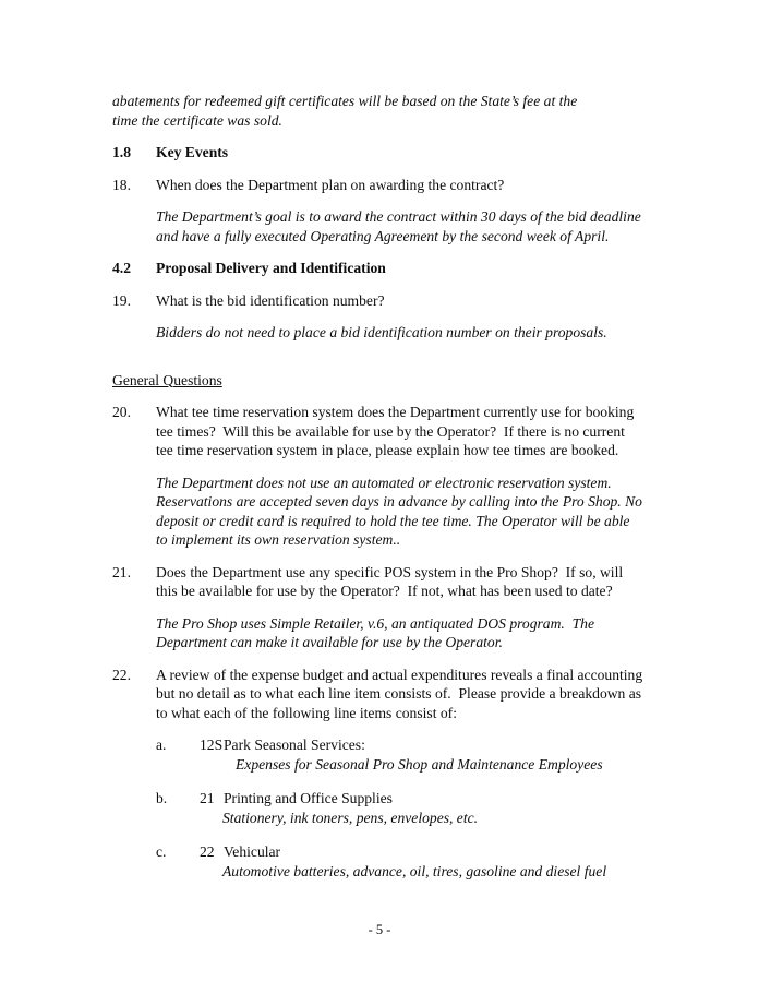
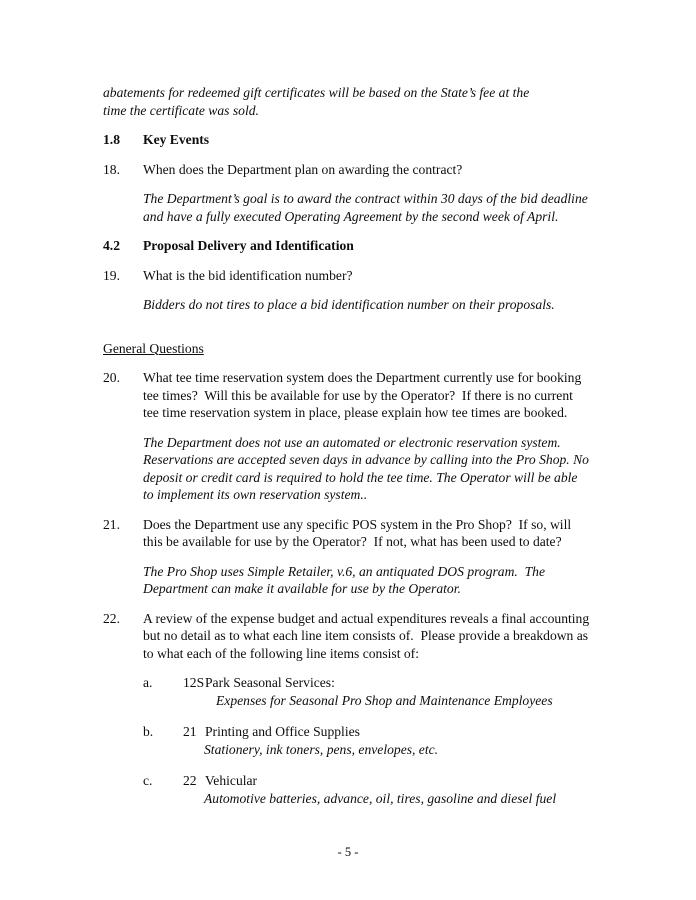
  abatements for redeemed gift certificates will be based on the State’s fee at the
  time the certificate was sold.
  1.8
  Key Events
  18.
  When does the Department plan on awarding the contract?
  The Department’s goal is to award the contract within 30 days of the bid deadline
  and have a fully executed Operating Agreement by the second week of April.
  4.2
  Proposal Delivery and Identification
  19.
  What is the bid identification number?
- Bidders do not need to place a bid identification number on their proposals.
+ Bidders do not tires to place a bid identification number on their proposals.
  General Questions
  20.
  What tee time reservation system does the Department currently use for booking
  tee times? Will this be available for use by the Operator? If there is no current
  tee time reservation system in place, please explain how tee times are booked.
  The Department does not use an automated or electronic reservation system.
  Reservations are accepted seven days in advance by calling into the Pro Shop. No
  deposit or credit card is required to hold the tee time. The Operator will be able
  to implement its own reservation system..
  21.
  Does the Department use any specific POS system in the Pro Shop? If so, will
  this be available for use by the Operator? If not, what has been used to date?
  The Pro Shop uses Simple Retailer, v.6, an antiquated DOS program. The
  Department can make it available for use by the Operator.
  22.
  A review of the expense budget and actual expenditures reveals a final accounting
  but no detail as to what each line item consists of. Please provide a breakdown as
  to what each of the following line items consist of:
  a.
  12SPark Seasonal Services:
  Expenses for Seasonal Pro Shop and Maintenance Employees
  b.
  21 Printing and Office Supplies
  Stationery, ink toners, pens, envelopes, etc.
  c.
  22 Vehicular
  Automotive batteries, advance, oil, tires, gasoline and diesel fuel
  - 5 -
